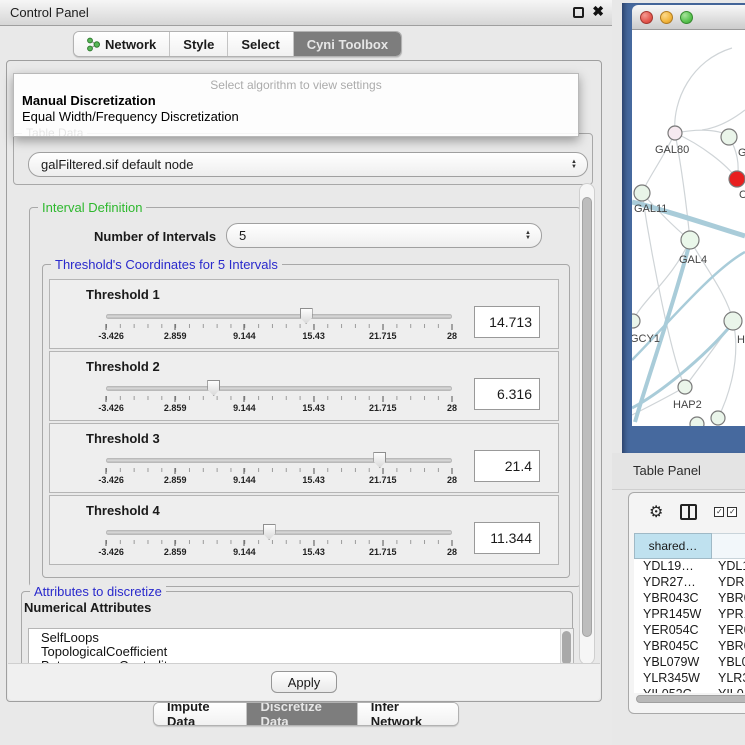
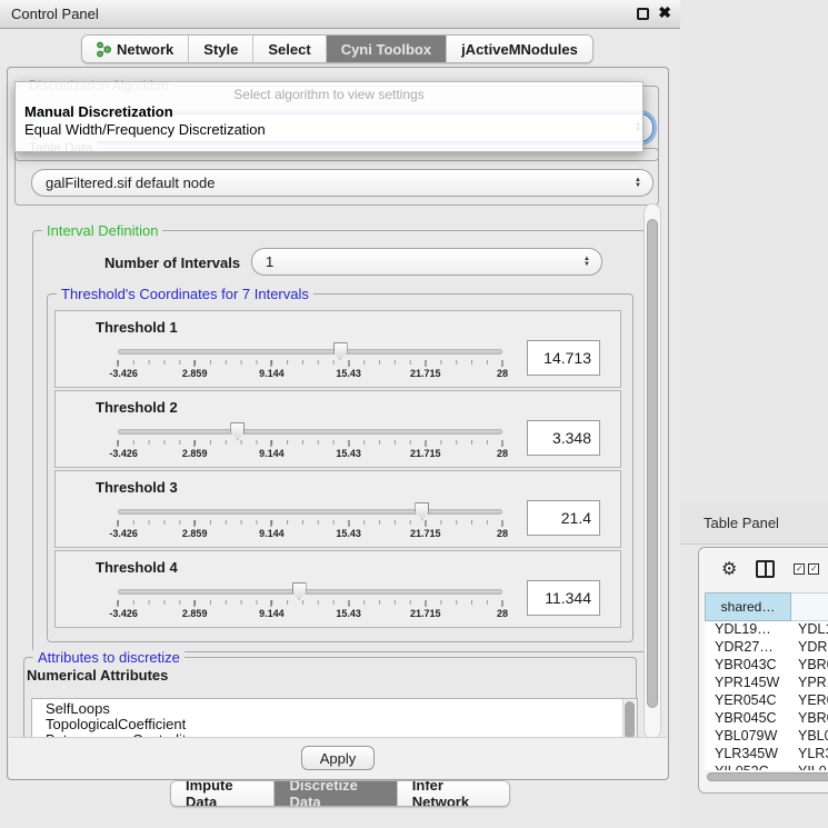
  Control Panel
  ✖
  Network
  Style
  Select
  Cyni Toolbox
+ jActiveMNodules
+ Discretization Algorithm
  Select algorithm to view settings
  Manual Discretization
  Equal Width/Frequency Discretization
  Table Data
  galFiltered.sif default node
  Interval Definition
  Number of Intervals
- 5
+ 1
- Threshold's Coordinates for 5 Intervals
+ Threshold's Coordinates for 7 Intervals
  Threshold 1
  14.713
  -3.426
  2.859
  9.144
  15.43
  21.715
  28
  Threshold 2
- 6.316
+ 3.348
  -3.426
  2.859
  9.144
  15.43
  21.715
  28
  Threshold 3
  21.4
  -3.426
  2.859
  9.144
  15.43
  21.715
  28
  Threshold 4
  11.344
  -3.426
  2.859
  9.144
  15.43
  21.715
  28
  Attributes to discretize
  Numerical Attributes
  SelfLoops
  TopologicalCoefficient
  Apply
  Impute Data
  Discretize Data
  Infer Network
- GAL80
- G
- C
- GAL11
- GAL4
- GCY1
- H
- HAP2
  Table Panel
  ⚙
  ✓
  ✓
  shared…
  YDL19…
  YDL
  YDR27…
  YDR
  YBR043C
  YBR
  YPR145W
  YPR
  YER054C
  YER
  YBR045C
  YBR
  YBL079W
  YBL
  YLR345W
  YLR
